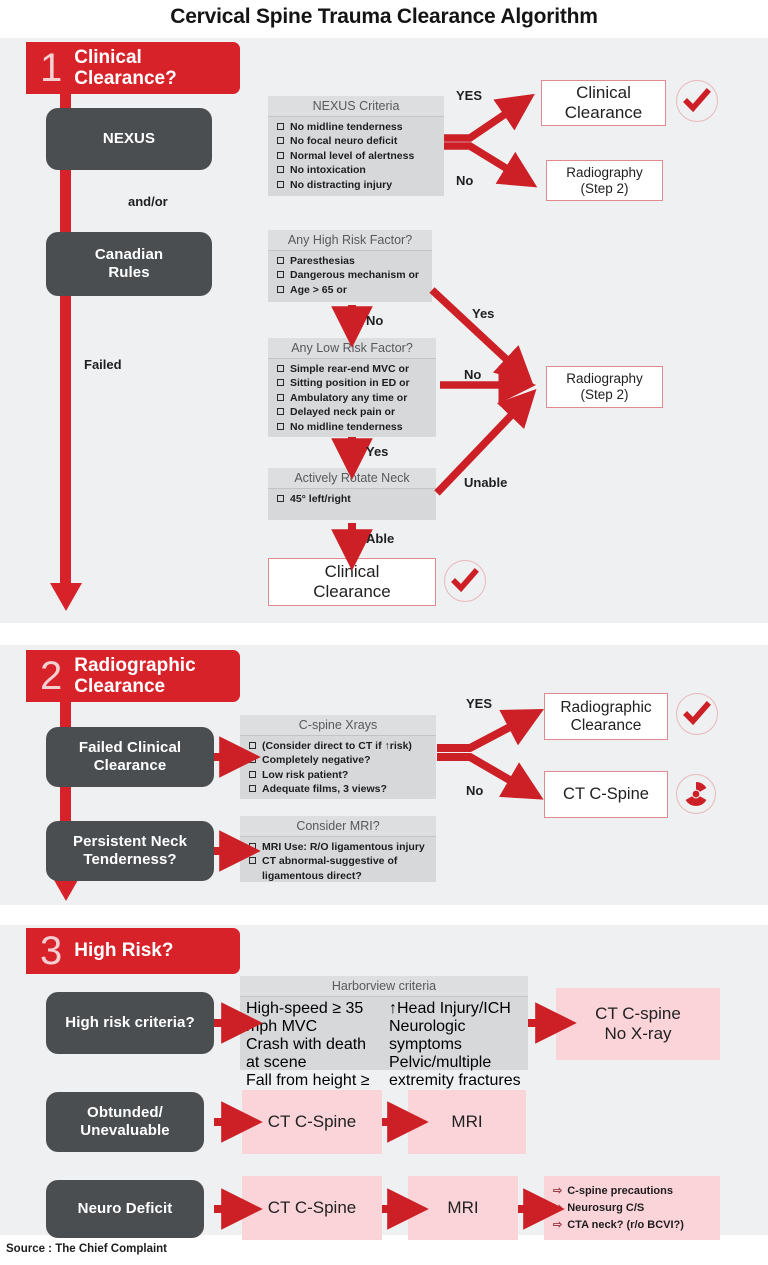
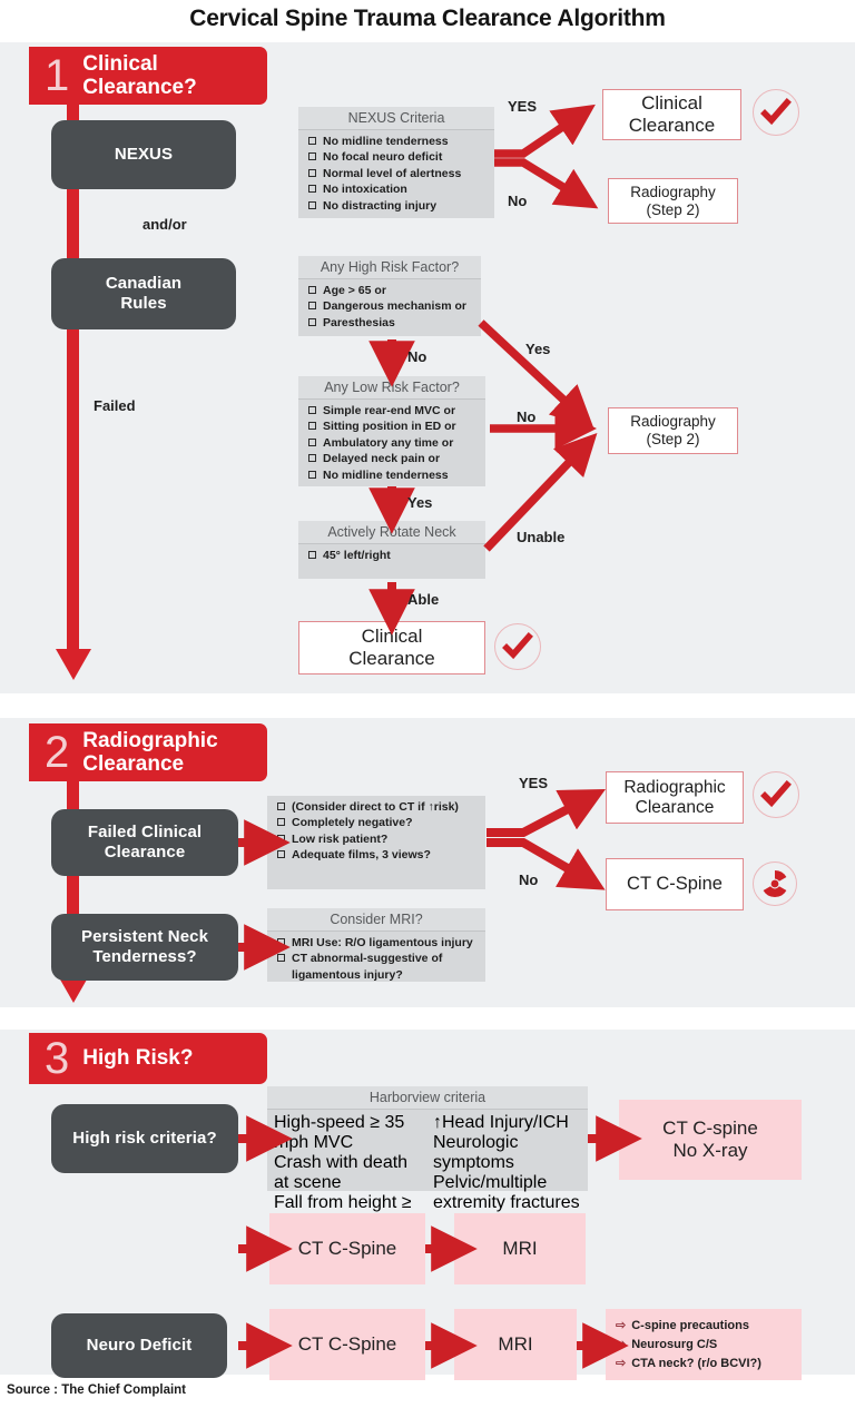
  Cervical Spine Trauma Clearance Algorithm
  1
  Clinical
  Clearance?
  NEXUS
  and/or
  Canadian
  Rules
  Failed
  NEXUS Criteria
  No midline tenderness
  No focal neuro deficit
  Normal level of alertness
  No intoxication
  No distracting injury
  YES
  No
  Clinical
  Clearance
  Radiography
  (Step 2)
  Any High Risk Factor?
- Paresthesias
+ Age > 65 or
  Dangerous mechanism or
- Age > 65 or
+ Paresthesias
  Yes
  No
  Any Low Risk Factor?
  Simple rear-end MVC or
  Sitting position in ED or
  Ambulatory any time or
  Delayed neck pain or
  No midline tenderness
  No
  Yes
  Radiography
  (Step 2)
  Actively Rotate Neck
  45° left/right
  Unable
  Able
  Clinical
  Clearance
  2
  Radiographic
  Clearance
  Failed Clinical
  Clearance
  Persistent Neck
  Tenderness?
- C-spine Xrays
  (Consider direct to CT if ↑risk)
  Completely negative?
  Low risk patient?
  Adequate films, 3 views?
  Consider MRI?
  MRI Use: R/O ligamentous injury
- CT abnormal-suggestive of ligamentous direct?
+ CT abnormal-suggestive of ligamentous injury?
  YES
  No
  Radiographic
  Clearance
  CT C-Spine
  3
  High Risk?
  High risk criteria?
- Obtunded/
- Unevaluable
  Neuro Deficit
  Harborview criteria
  High-speed ≥ 35 mph MVC
  Crash with death at scene
  Fall from height ≥
  ↑Head Injury/ICH
  Neurologic symptoms
  Pelvic/multiple extremity fractures
  CT C-spine
  No X-ray
  CT C-Spine
  MRI
  CT C-Spine
  MRI
  ⇨
  C-spine precautions
  ⇨
  Neurosurg C/S
  ⇨
  CTA neck? (r/o BCVI?)
  Source : The Chief Complaint
